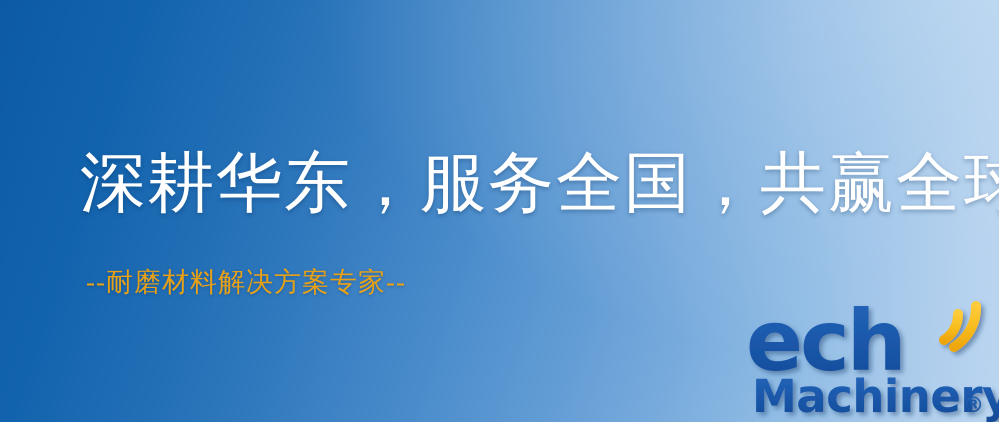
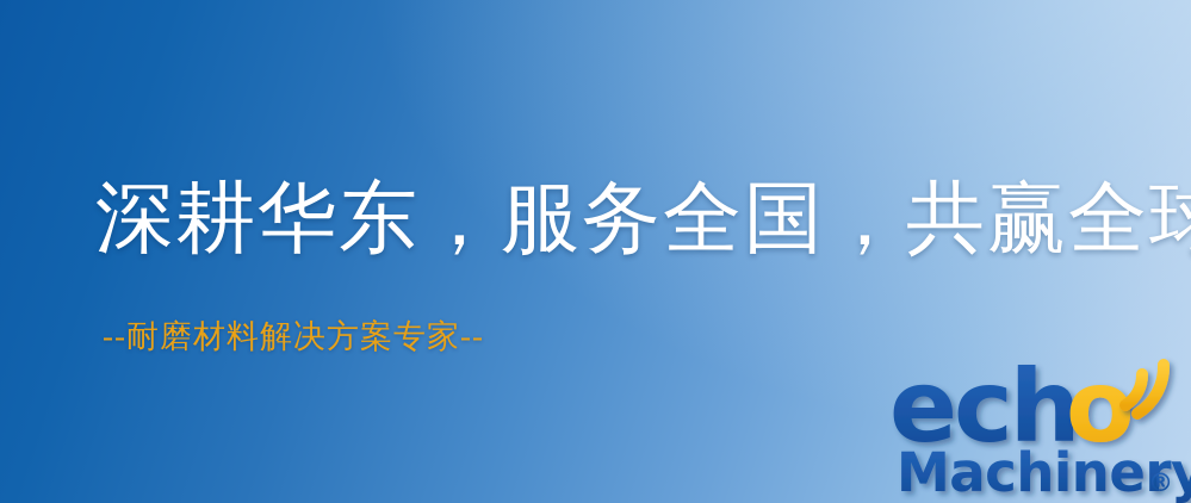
  深耕华东，服务全国，共赢全球
  --耐磨材料解决方案专家--
  ech
+ o
  Machinery
  ®
